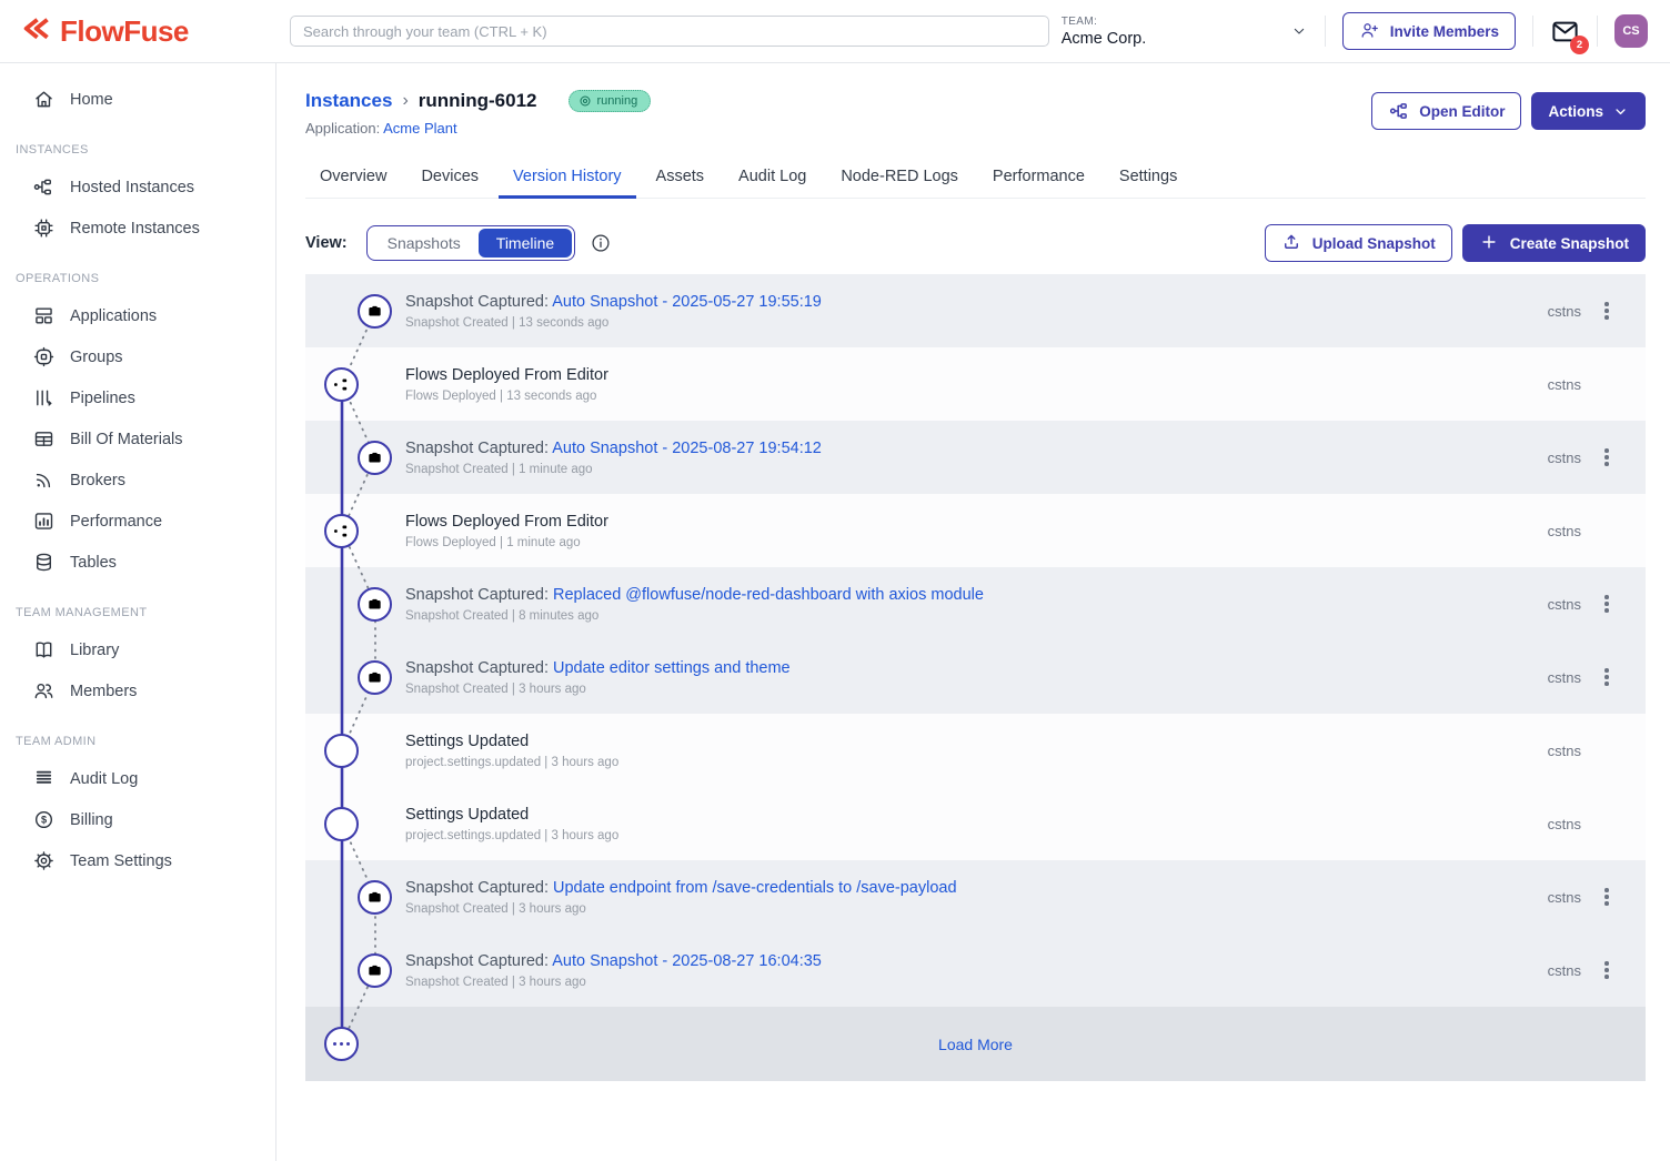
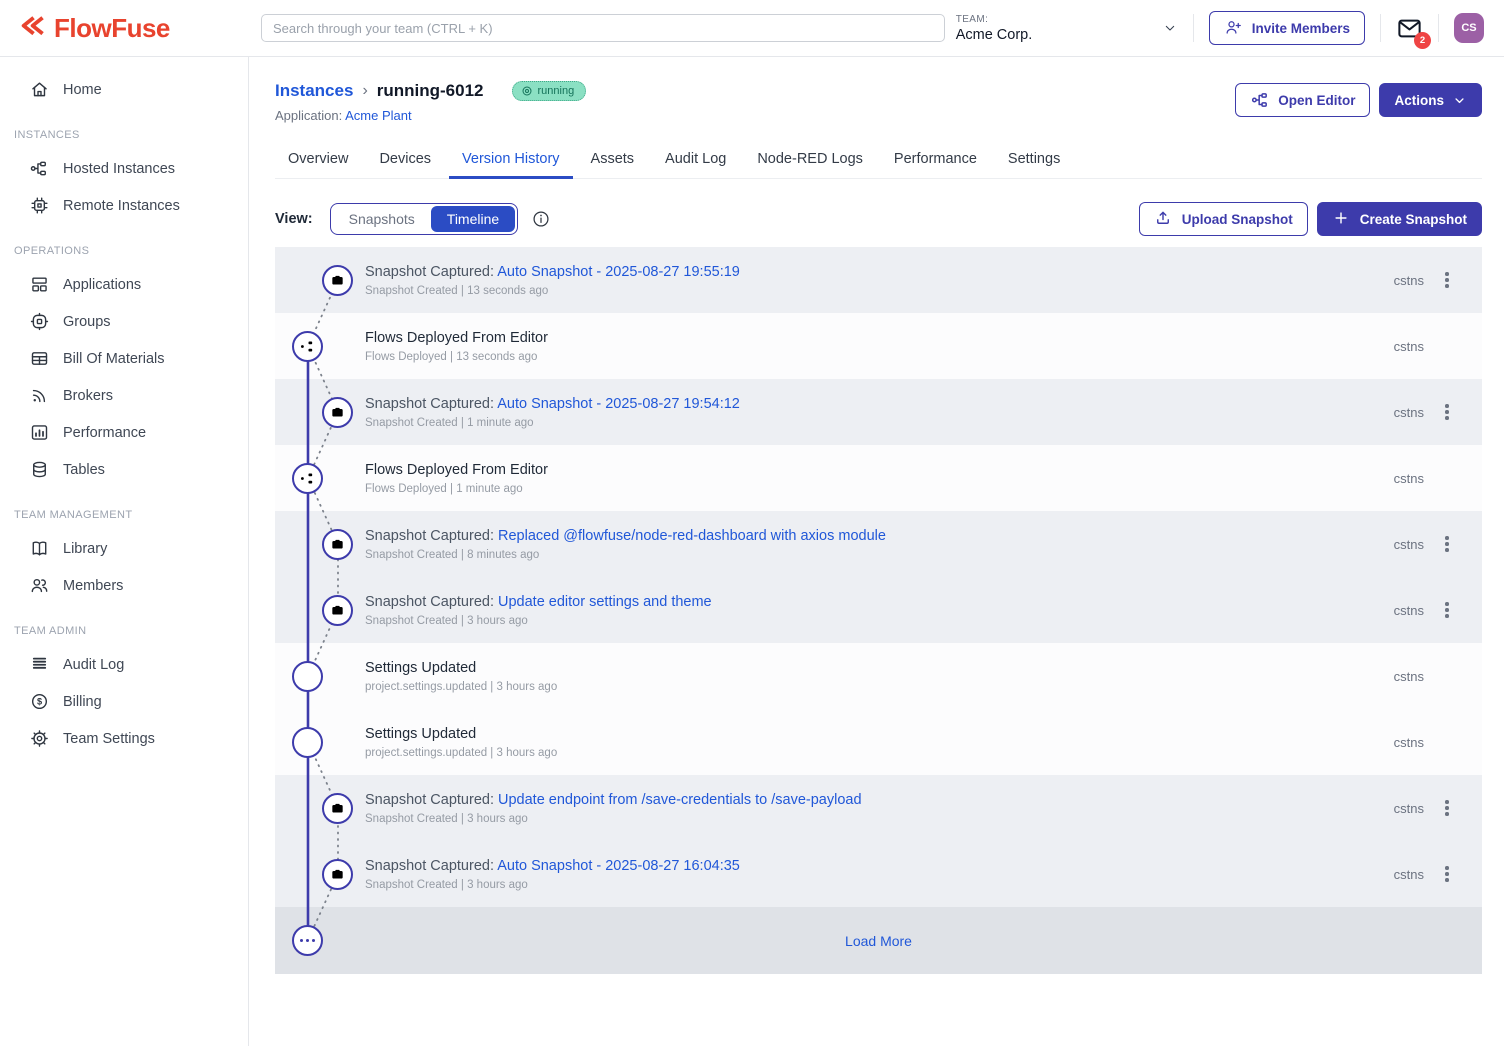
  FlowFuse
  Search through your team (CTRL + K)
  TEAM:
  Acme Corp.
  Invite Members
  2
  CS
  Home
  INSTANCES
  Hosted Instances
  Remote Instances
  OPERATIONS
  Applications
  Groups
- Pipelines
  Bill Of Materials
  Brokers
  Performance
  Tables
  TEAM MANAGEMENT
  Library
  Members
  TEAM ADMIN
  Audit Log
  $
  Billing
  Team Settings
  Instances
  ›
  running-6012
  running
  Application: Acme Plant
  Open Editor
  Actions
  Overview
  Devices
  Version History
  Assets
  Audit Log
  Node-RED Logs
  Performance
  Settings
  View:
  Snapshots
  Timeline
  Upload Snapshot
  Create Snapshot
- Snapshot Captured: Auto Snapshot - 2025-05-27 19:55:19
+ Snapshot Captured: Auto Snapshot - 2025-08-27 19:55:19
  Snapshot Created | 13 seconds ago
  cstns
  Flows Deployed From Editor
  Flows Deployed | 13 seconds ago
  cstns
  Snapshot Captured: Auto Snapshot - 2025-08-27 19:54:12
  Snapshot Created | 1 minute ago
  cstns
  Flows Deployed From Editor
  Flows Deployed | 1 minute ago
  cstns
  Snapshot Captured: Replaced @flowfuse/node-red-dashboard with axios module
  Snapshot Created | 8 minutes ago
  cstns
  Snapshot Captured: Update editor settings and theme
  Snapshot Created | 3 hours ago
  cstns
  Settings Updated
  project.settings.updated | 3 hours ago
  cstns
  Settings Updated
  project.settings.updated | 3 hours ago
  cstns
  Snapshot Captured: Update endpoint from /save-credentials to /save-payload
  Snapshot Created | 3 hours ago
  cstns
  Snapshot Captured: Auto Snapshot - 2025-08-27 16:04:35
  Snapshot Created | 3 hours ago
  cstns
  Load More
